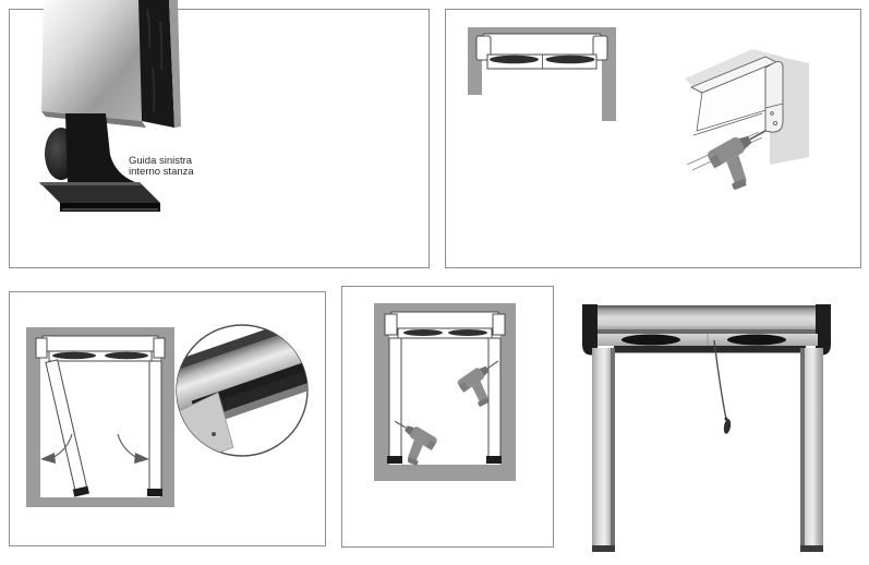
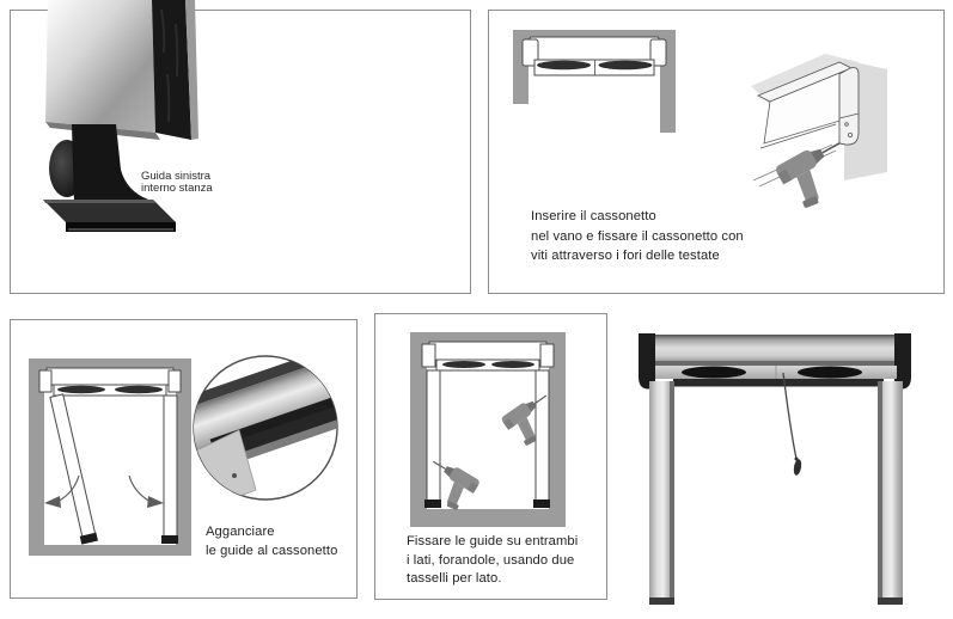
  Guida sinistra
  interno stanza
+ Inserire il cassonetto
+ nel vano e fissare il cassonetto con
+ viti attraverso i fori delle testate
+ Agganciare
+ le guide al cassonetto
+ Fissare le guide su entrambi
+ i lati, forandole, usando due
+ tasselli per lato.
